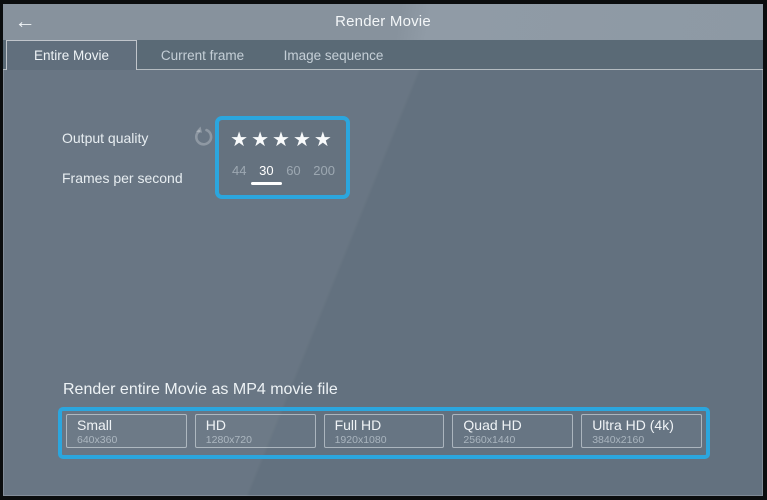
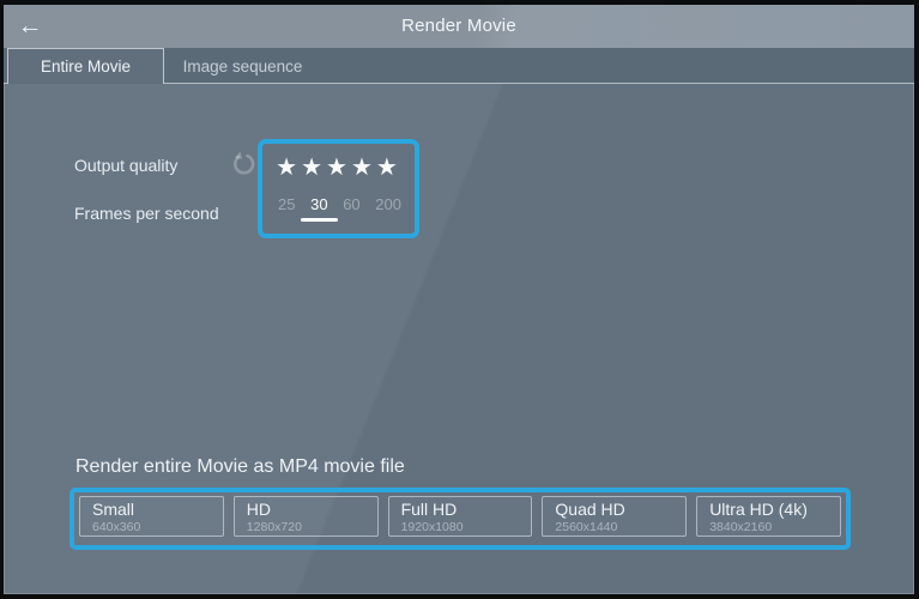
  ←
  Render Movie
  Entire Movie
- Current frame
  Image sequence
  Output quality
  ★★★★★
- 44
+ 25
  30
  60
  200
  Frames per second
  Render entire Movie as MP4 movie file
  Small
  640x360
  HD
  1280x720
  Full HD
  1920x1080
  Quad HD
  2560x1440
  Ultra HD (4k)
  3840x2160
